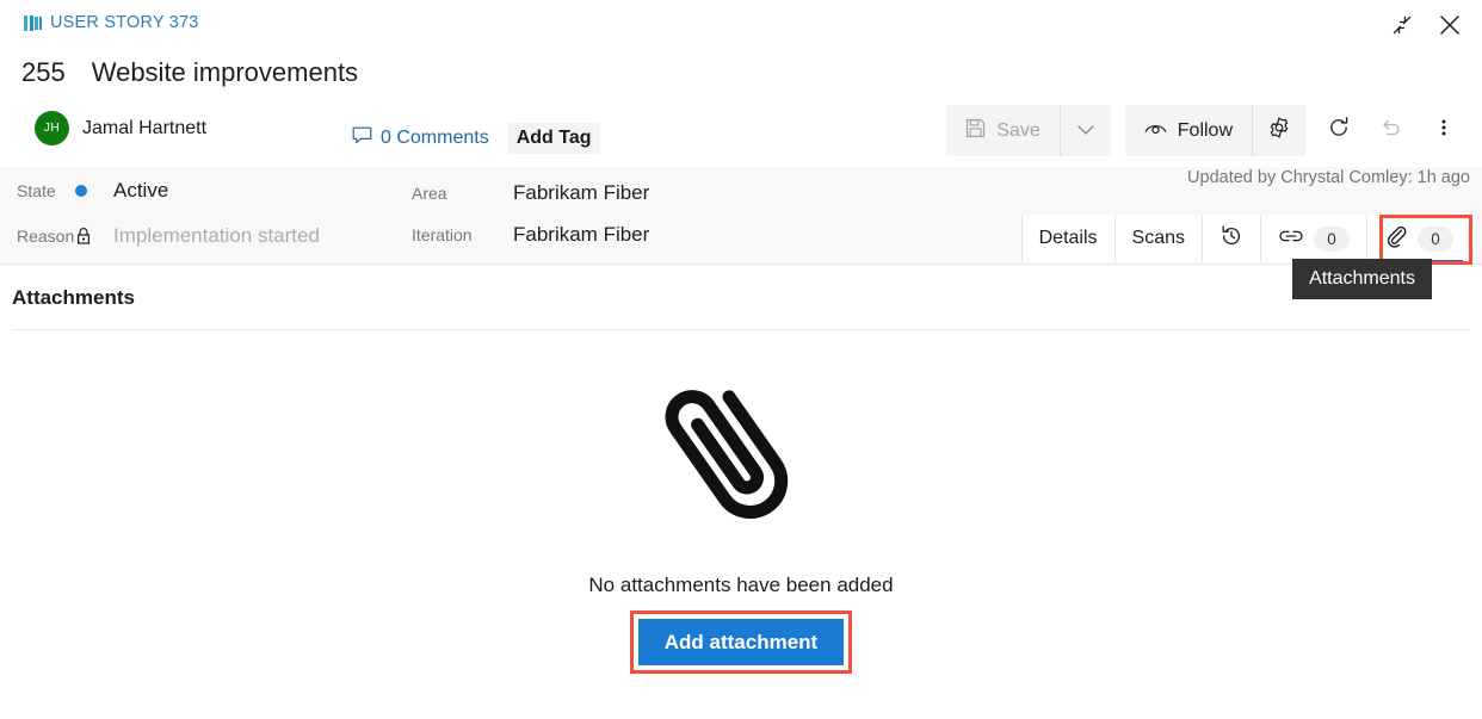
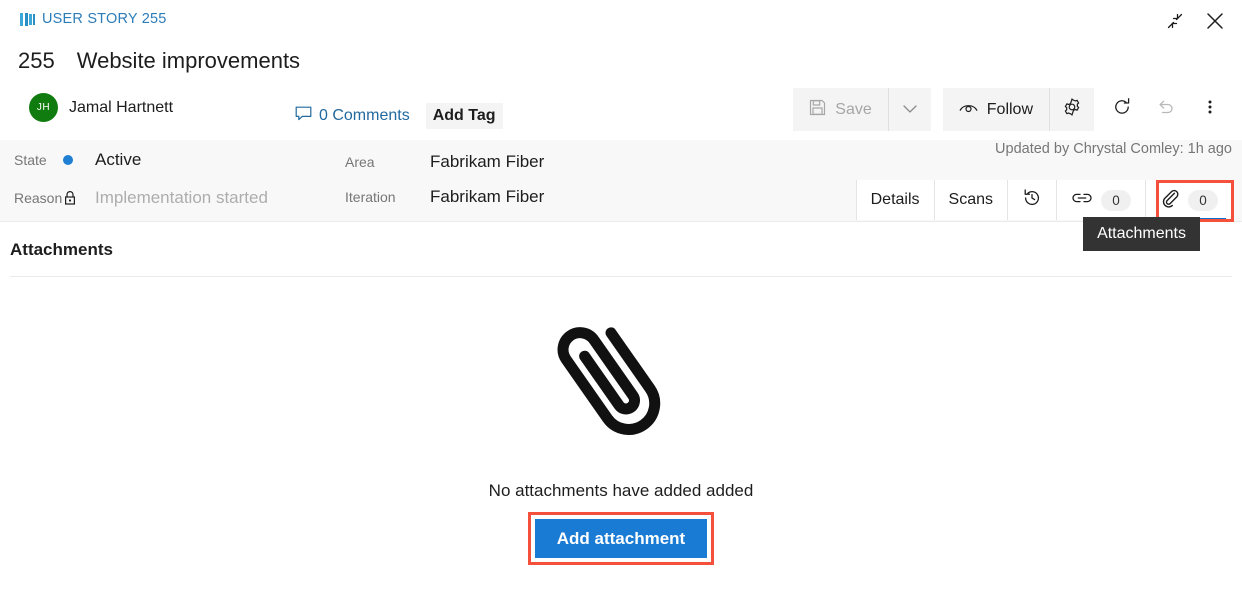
- USER STORY 373
+ USER STORY 255
  255
  Website improvements
  JH
  Jamal Hartnett
  0 Comments
  Add Tag
  Save
  Follow
  State
  Active
  Reason
  Implementation started
  Area
  Fabrikam Fiber
  Iteration
  Fabrikam Fiber
  Updated by Chrystal Comley: 1h ago
  Details
  Scans
  0
  0
  Attachments
  Attachments
- No attachments have been added
+ No attachments have added added
  Add attachment
